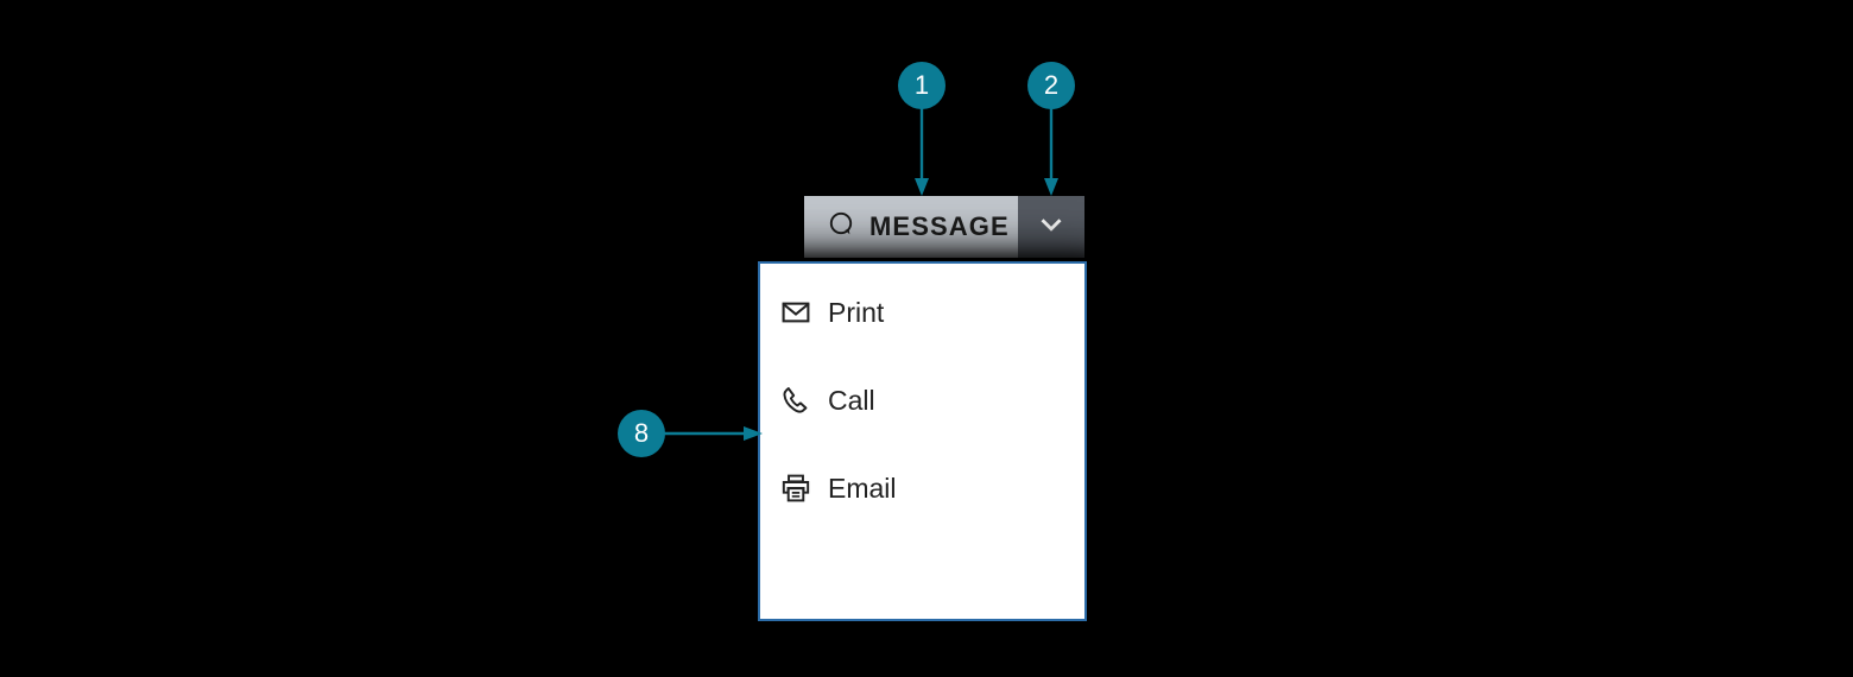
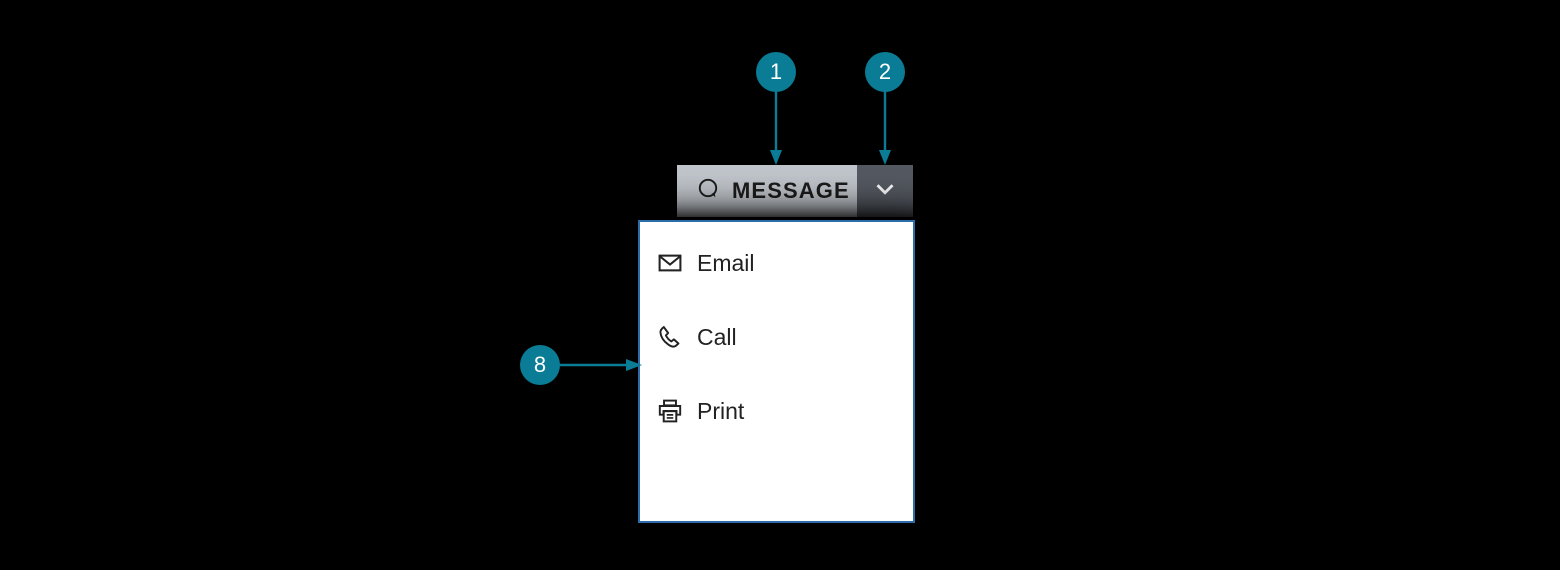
  MESSAGE
- Print
+ Email
  Call
- Email
+ Print
  1
  2
  8
